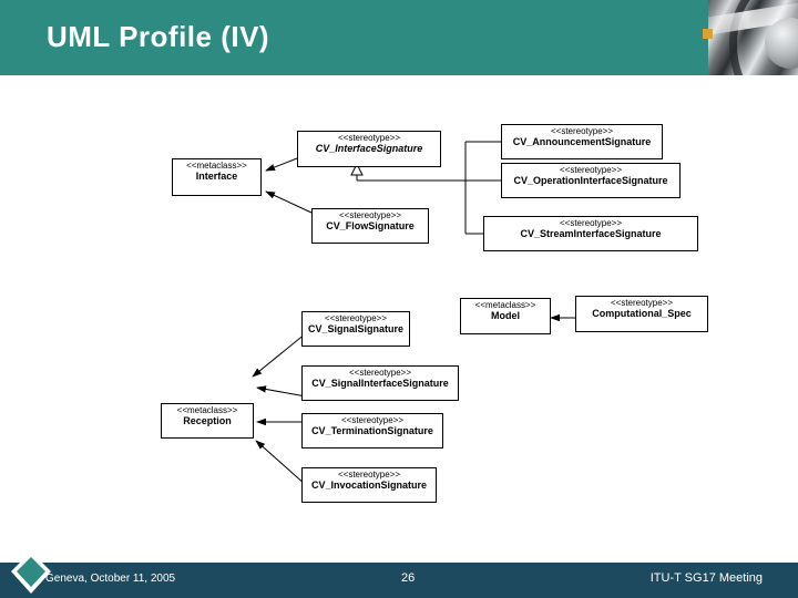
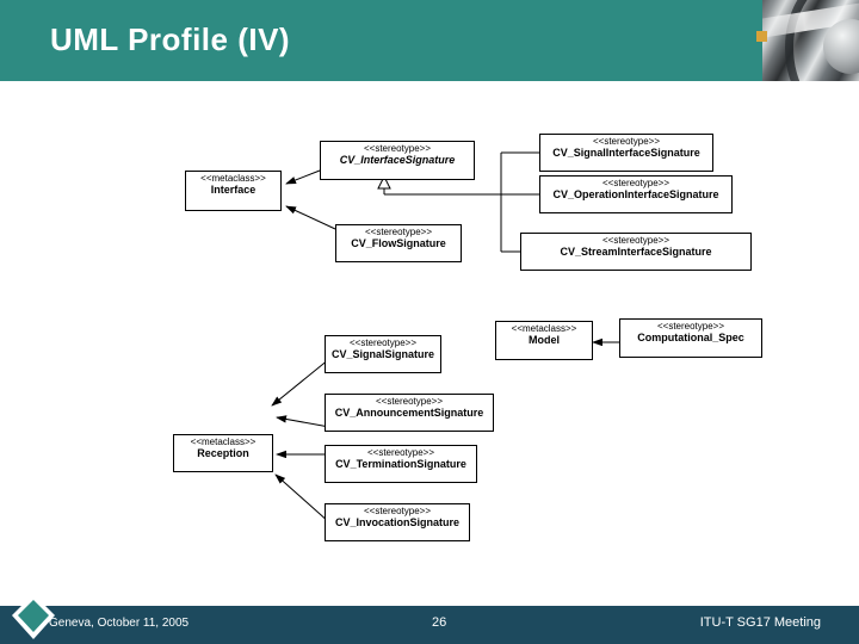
  UML Profile (IV)
  <<metaclass>>
  Interface
  <<stereotype>>
  CV_InterfaceSignature
  <<stereotype>>
  CV_FlowSignature
  <<stereotype>>
- CV_AnnouncementSignature
+ CV_SignalInterfaceSignature
  <<stereotype>>
  CV_OperationInterfaceSignature
  <<stereotype>>
  CV_StreamInterfaceSignature
  <<metaclass>>
  Model
  <<stereotype>>
  Computational_Spec
  <<stereotype>>
  CV_SignalSignature
  <<stereotype>>
- CV_SignalInterfaceSignature
+ CV_AnnouncementSignature
  <<metaclass>>
  Reception
  <<stereotype>>
  CV_TerminationSignature
  <<stereotype>>
  CV_InvocationSignature
  Geneva, October 11, 2005
  26
  ITU-T SG17 Meeting
